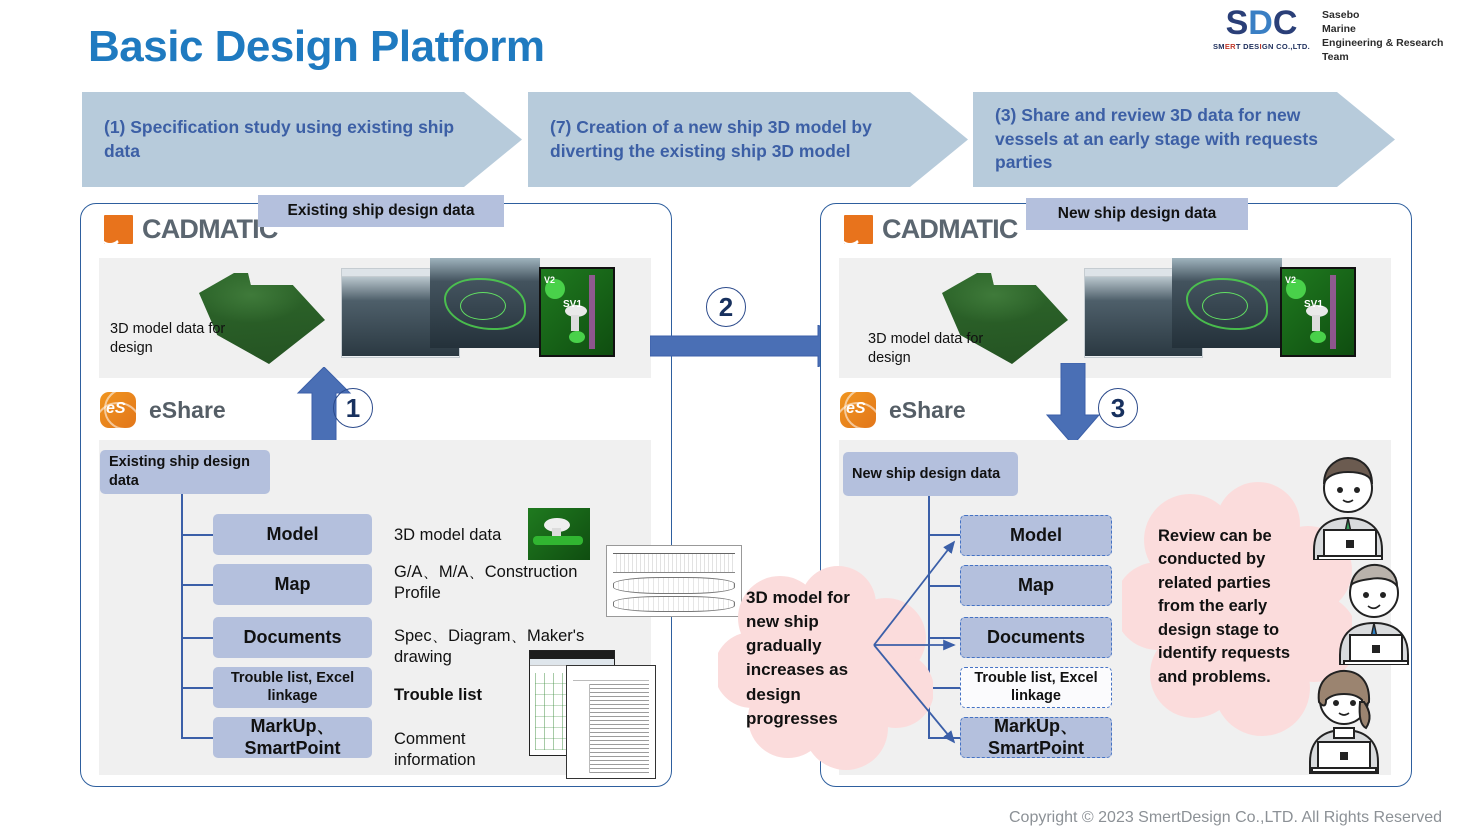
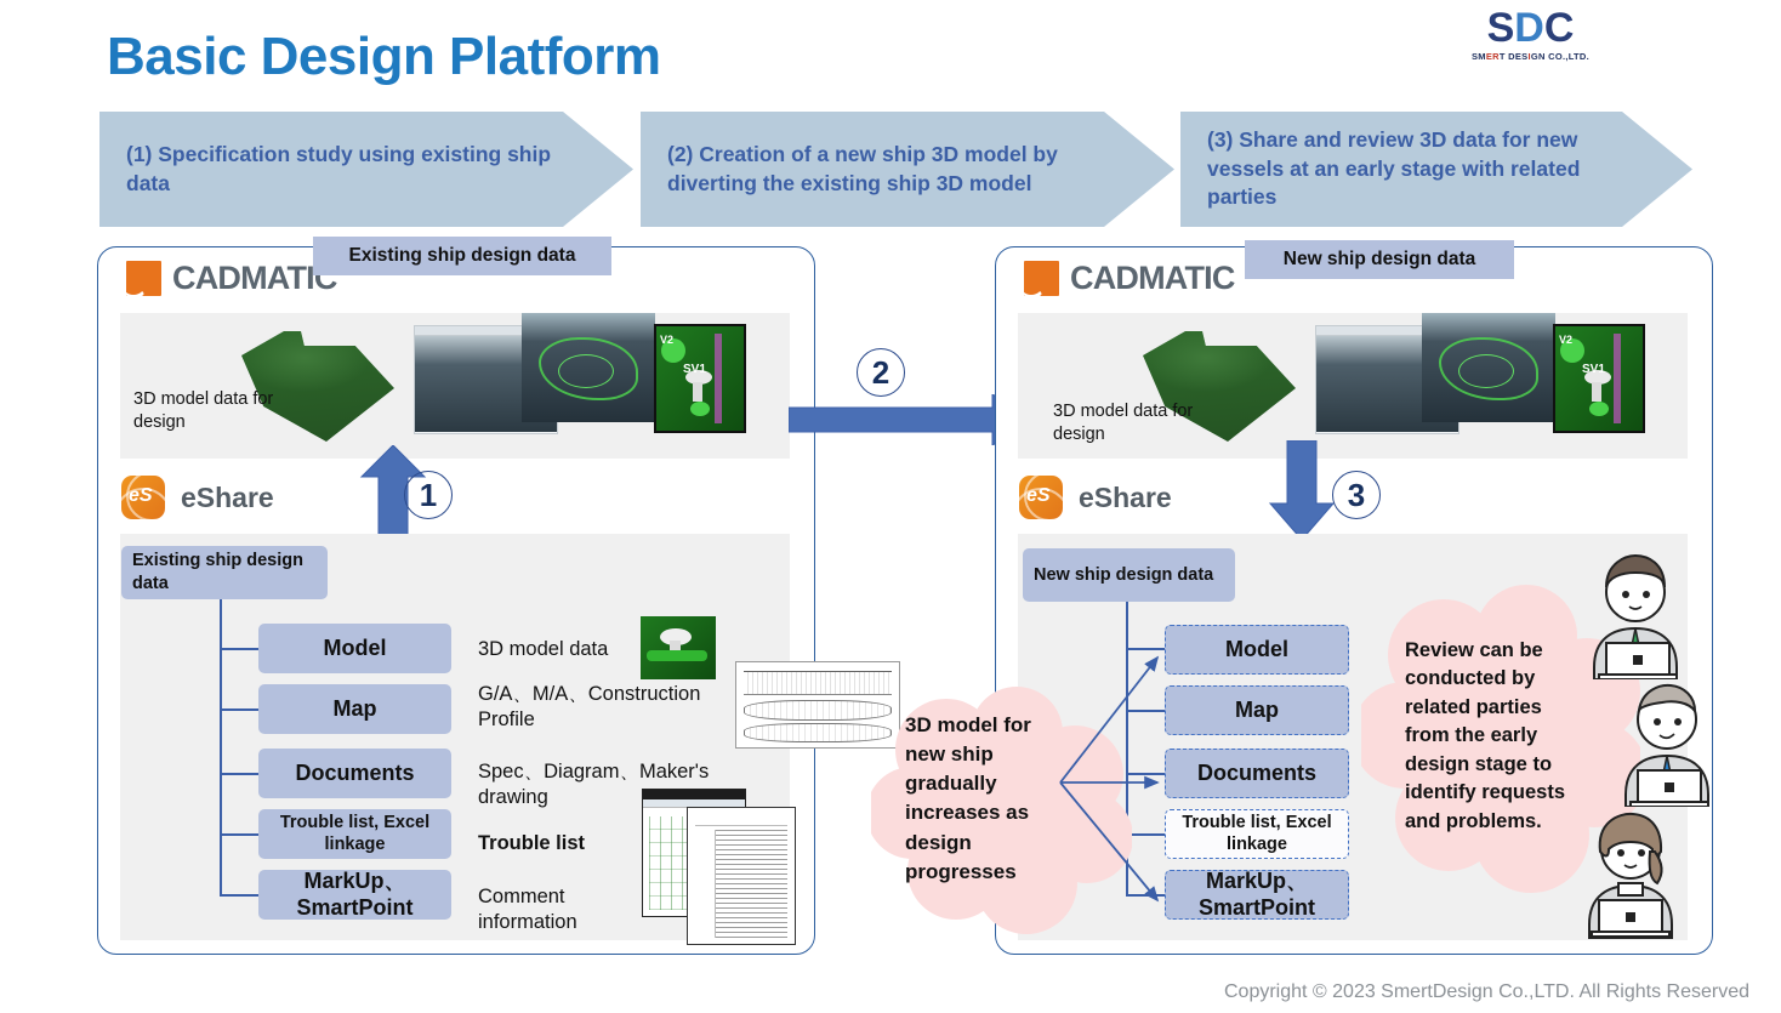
  Basic Design Platform
  S
  D
  C
  SMERT DESIGN CO.,LTD.
- Sasebo
- Marine
- Engineering & Research
- Team
  (1) Specification study using existing ship data
- (7) Creation of a new ship 3D model by diverting the existing ship 3D model
+ (2) Creation of a new ship 3D model by diverting the existing ship 3D model
- (3) Share and review 3D data for new vessels at an early stage with requests parties
+ (3) Share and review 3D data for new vessels at an early stage with related parties
  CADMATIC
  Existing ship design data
  V2
  SV1
  3D model data for design
  1
  eS
  eShare
  Existing ship design data
  Model
  Map
  Documents
  Trouble list, Excel linkage
  MarkUp、SmartPoint
  3D model data
  G/A、M/A、Construction Profile
  Spec、Diagram、Maker's drawing
  Trouble list
  Comment information
  2
  CADMATIC
  New ship design data
  V2
  SV1
  3D model data for design
  3
  eS
  eShare
  New ship design data
  3D model for new ship gradually increases as design progresses
  Model
  Map
  Documents
  Trouble list, Excel linkage
  MarkUp、SmartPoint
  Review can be conducted by related parties from the early design stage to identify requests and problems.
  Copyright © 2023 SmertDesign Co.,LTD. All Rights Reserved
